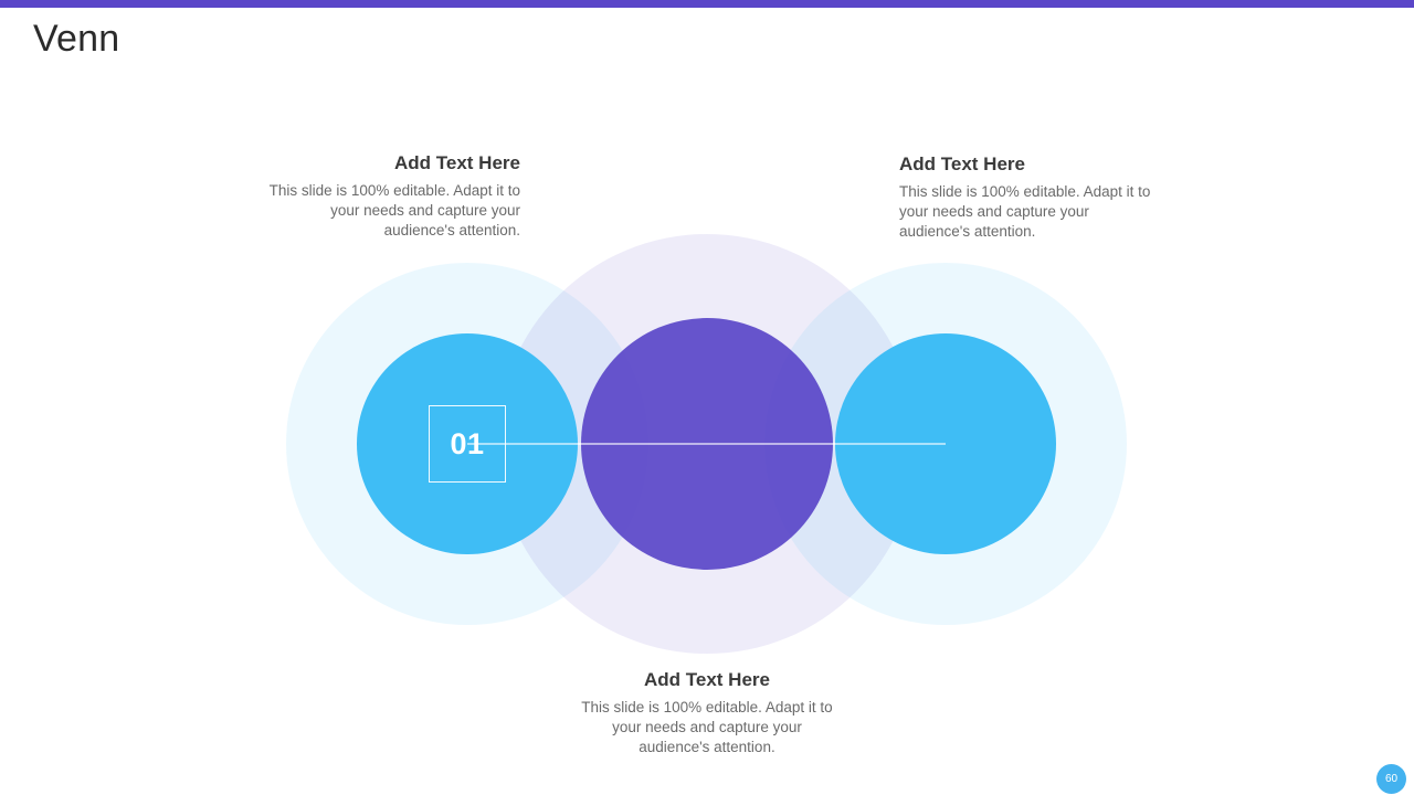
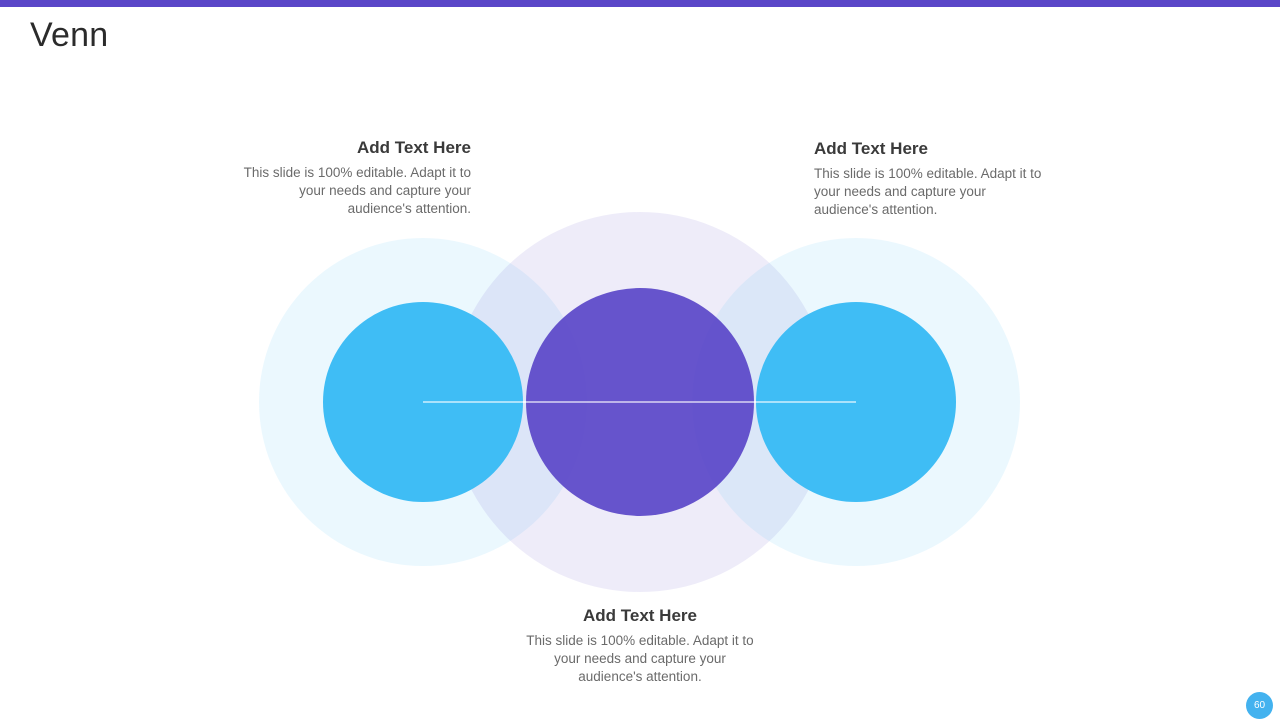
  Venn
- 01
  Add Text Here
  This slide is 100% editable. Adapt it to your needs and capture your audience's attention.
  Add Text Here
  This slide is 100% editable. Adapt it to your needs and capture your audience's attention.
  Add Text Here
  This slide is 100% editable. Adapt it to your needs and capture your audience's attention.
  60
